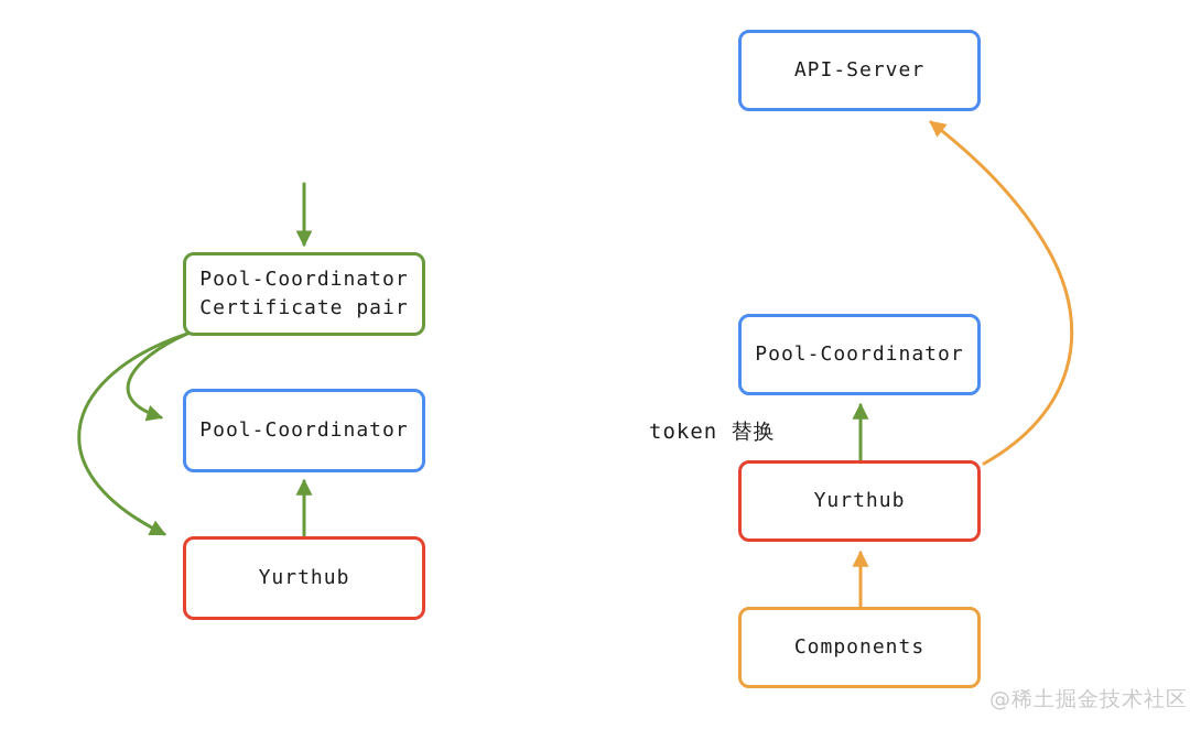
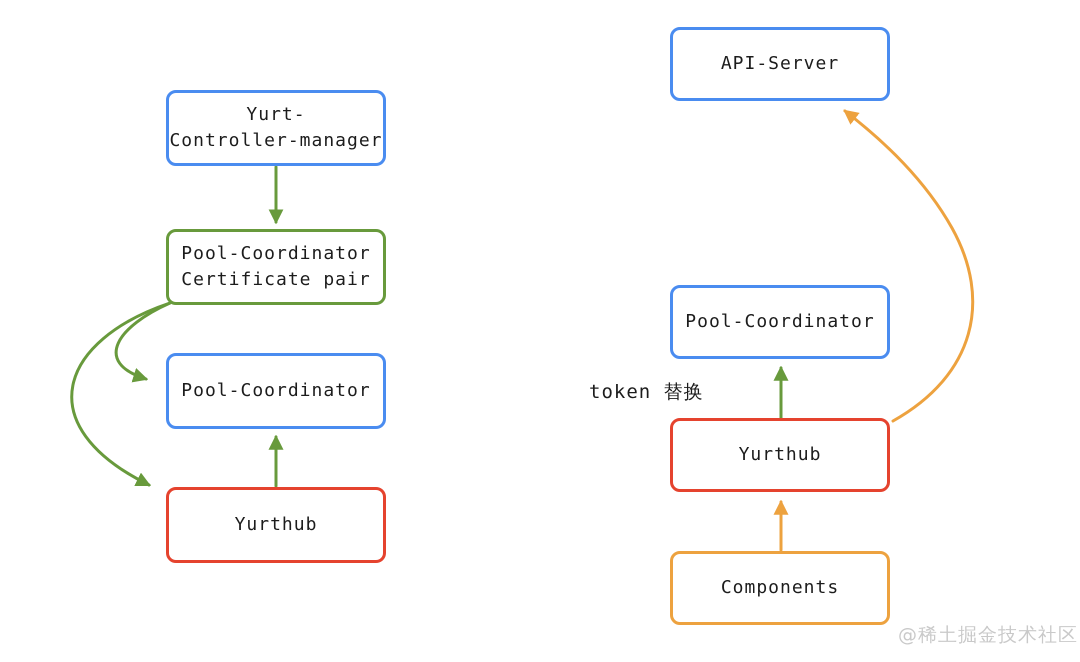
+ Yurt-
+ Controller-manager
  Pool-Coordinator
  Certificate pair
  Pool-Coordinator
  Yurthub
  API-Server
  Pool-Coordinator
  Yurthub
  Components
  token 替换
  @稀土掘金技术社区
